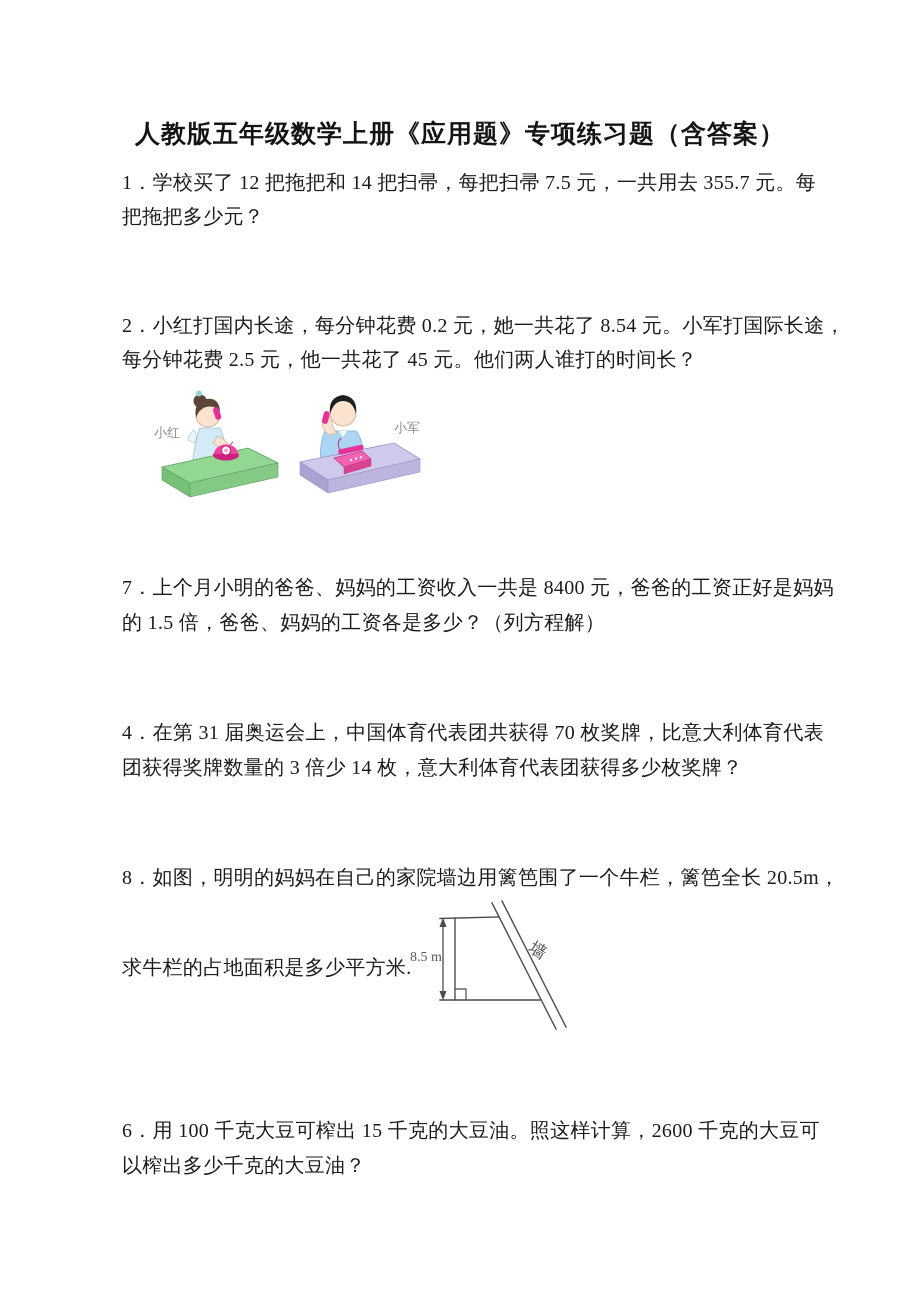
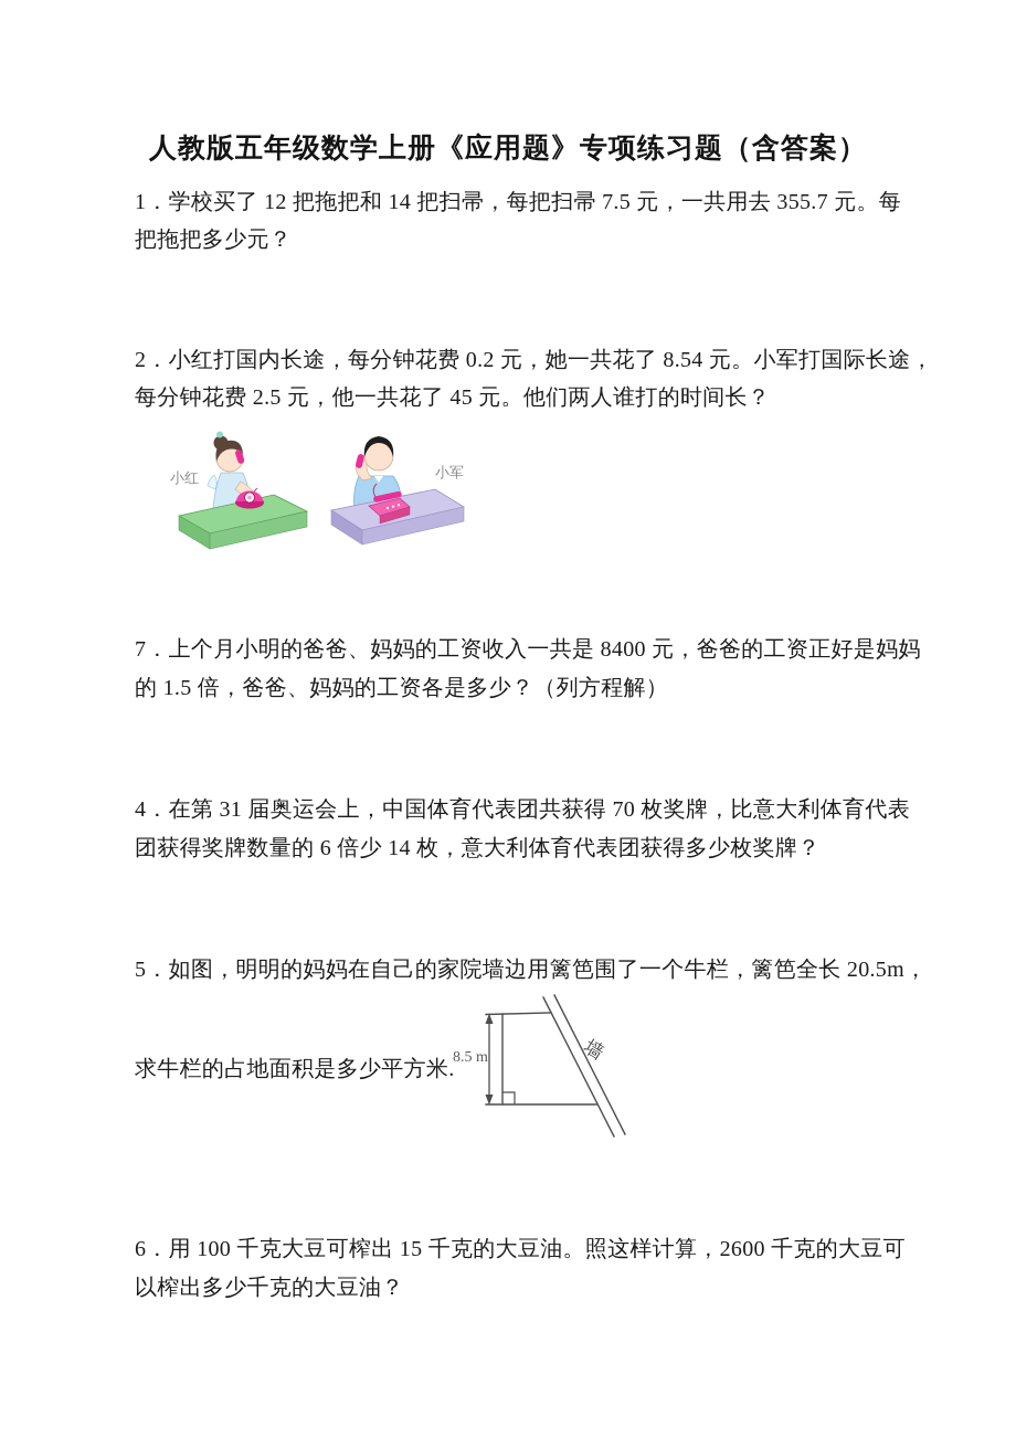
  人教版五年级数学上册《应用题》专项练习题（含答案）
  1．学校买了 12 把拖把和 14 把扫帚，每把扫帚 7.5 元，一共用去 355.7 元。每
  把拖把多少元？
  2．小红打国内长途，每分钟花费 0.2 元，她一共花了 8.54 元。小军打国际长途，
  每分钟花费 2.5 元，他一共花了 45 元。他们两人谁打的时间长？
  小红
  小军
  7．上个月小明的爸爸、妈妈的工资收入一共是 8400 元，爸爸的工资正好是妈妈
  的 1.5 倍，爸爸、妈妈的工资各是多少？（列方程解）
  4．在第 31 届奥运会上，中国体育代表团共获得 70 枚奖牌，比意大利体育代表
- 团获得奖牌数量的 3 倍少 14 枚，意大利体育代表团获得多少枚奖牌？
+ 团获得奖牌数量的 6 倍少 14 枚，意大利体育代表团获得多少枚奖牌？
- 8．如图，明明的妈妈在自己的家院墙边用篱笆围了一个牛栏，篱笆全长 20.5m，
+ 5．如图，明明的妈妈在自己的家院墙边用篱笆围了一个牛栏，篱笆全长 20.5m，
  求牛栏的占地面积是多少平方米.
  8.5 m
  6．用 100 千克大豆可榨出 15 千克的大豆油。照这样计算，2600 千克的大豆可
  以榨出多少千克的大豆油？
